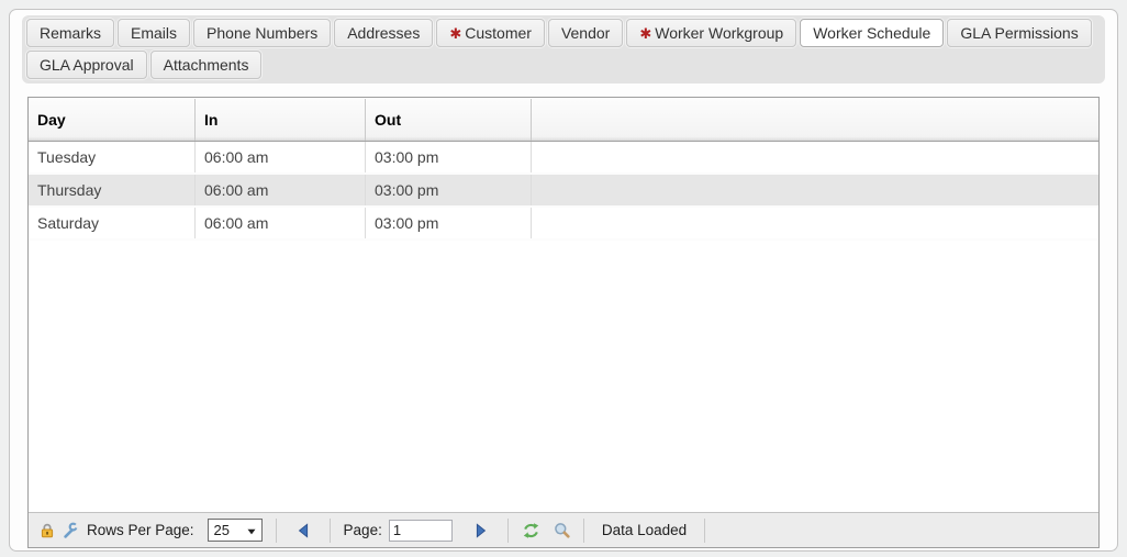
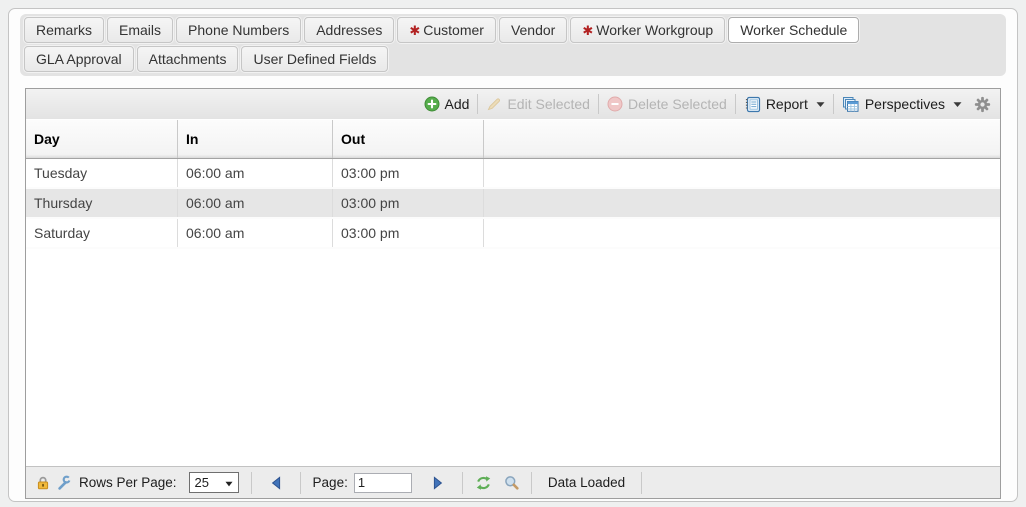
  Remarks
  Emails
  Phone Numbers
  Addresses
  ✱
  Customer
  Vendor
  ✱
  Worker Workgroup
  Worker Schedule
- GLA Permissions
  GLA Approval
  Attachments
+ User Defined Fields
+ Add
+ Edit Selected
+ Delete Selected
+ Report
+ Perspectives
  Day
  In
  Out
  Tuesday
  06:00 am
  03:00 pm
  Thursday
  06:00 am
  03:00 pm
  Saturday
  06:00 am
  03:00 pm
  Rows Per Page:
  25
  Page:
  1
  Data Loaded
